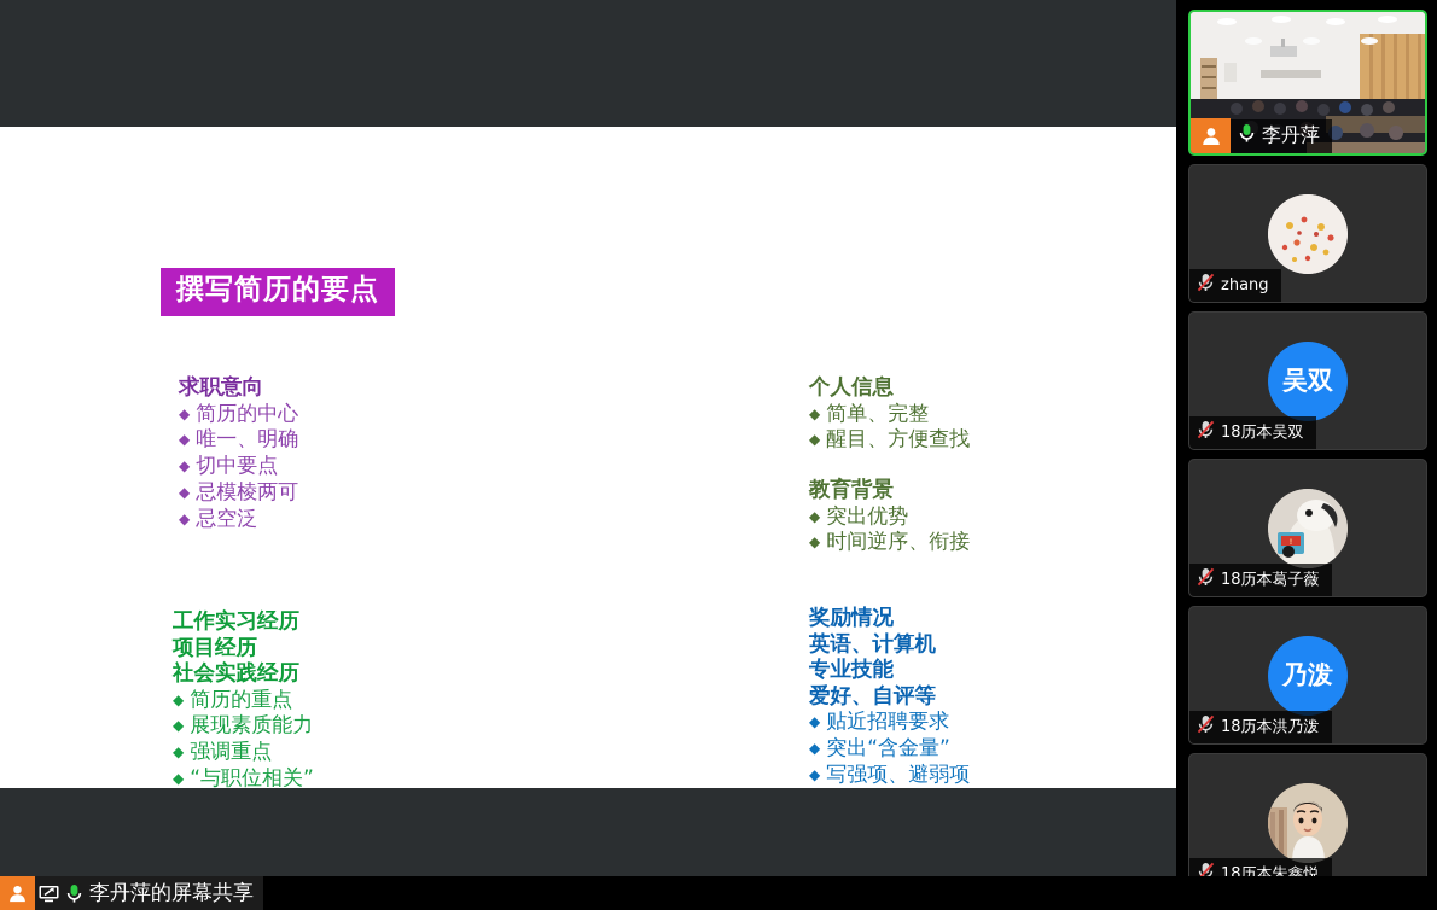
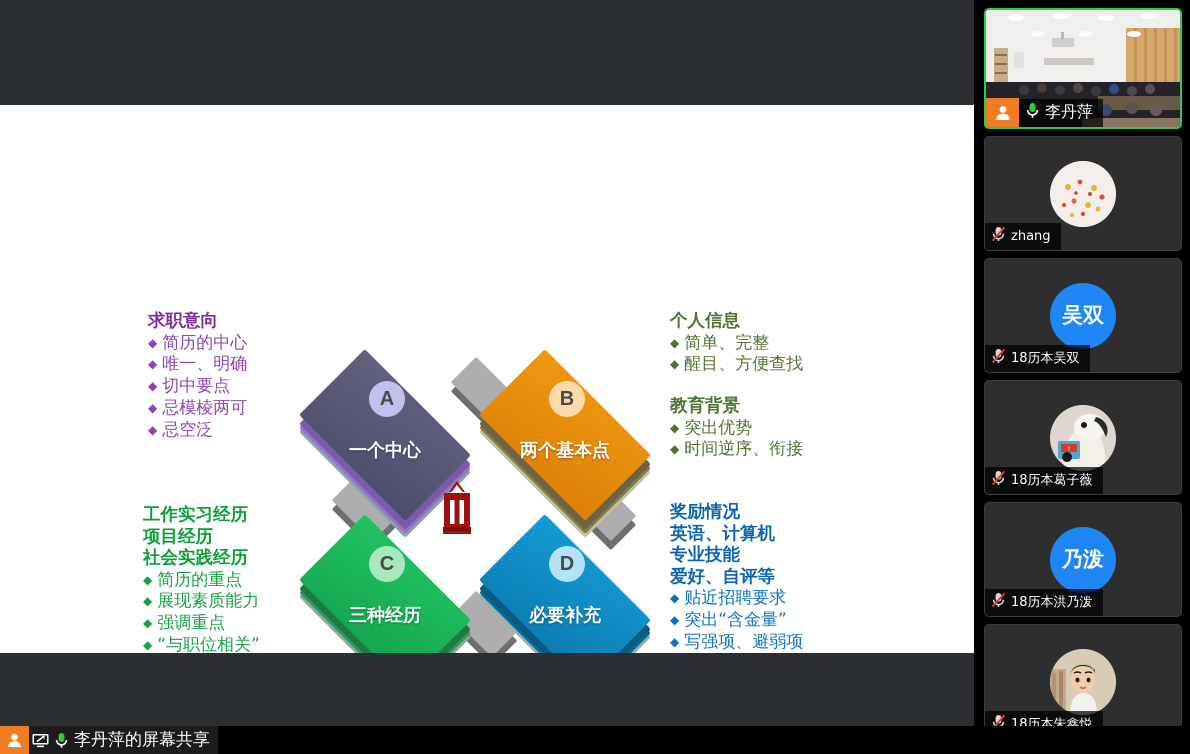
- 撰写简历的要点
  求职意向
  ◆
  简历的中心
  ◆
  唯一、明确
  ◆
  切中要点
  ◆
  忌模棱两可
  ◆
  忌空泛
  工作实习经历
  项目经历
  社会实践经历
  ◆
  简历的重点
  ◆
  展现素质能力
  ◆
  强调重点
  ◆
  “与职位相关”
  个人信息
  ◆
  简单、完整
  ◆
  醒目、方便查找
  教育背景
  ◆
  突出优势
  ◆
  时间逆序、衔接
  奖励情况
  英语、计算机
  专业技能
  爱好、自评等
  ◆
  贴近招聘要求
  ◆
  突出“含金量”
  ◆
  写强项、避弱项
+ A
+ 一个中心
+ B
+ 两个基本点
+ C
+ 三种经历
+ D
+ 必要补充
  李丹萍
  zhang
  吴双
  18历本吴双
  18历本葛子薇
  乃泼
  18历本洪乃泼
  18历本朱鑫悦
  李丹萍的屏幕共享
